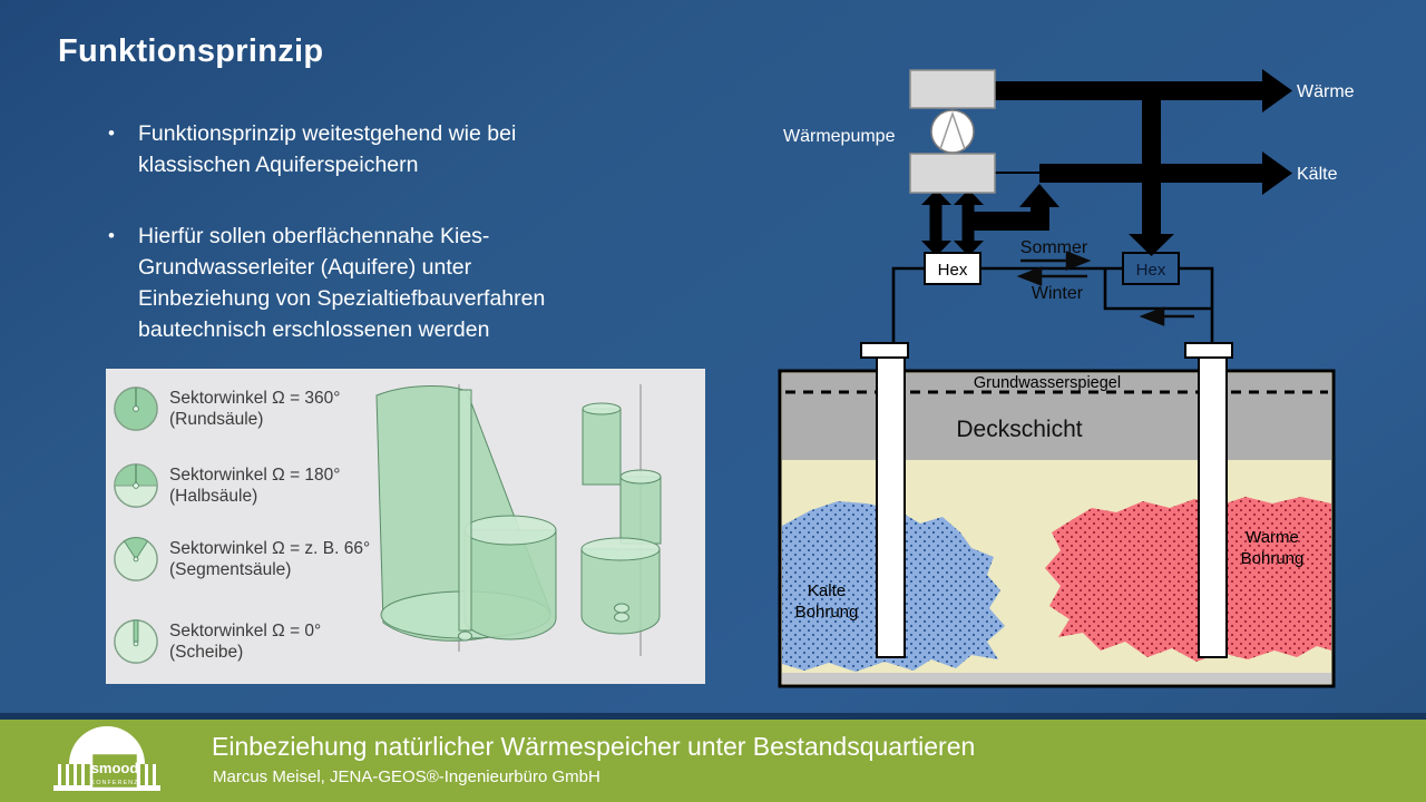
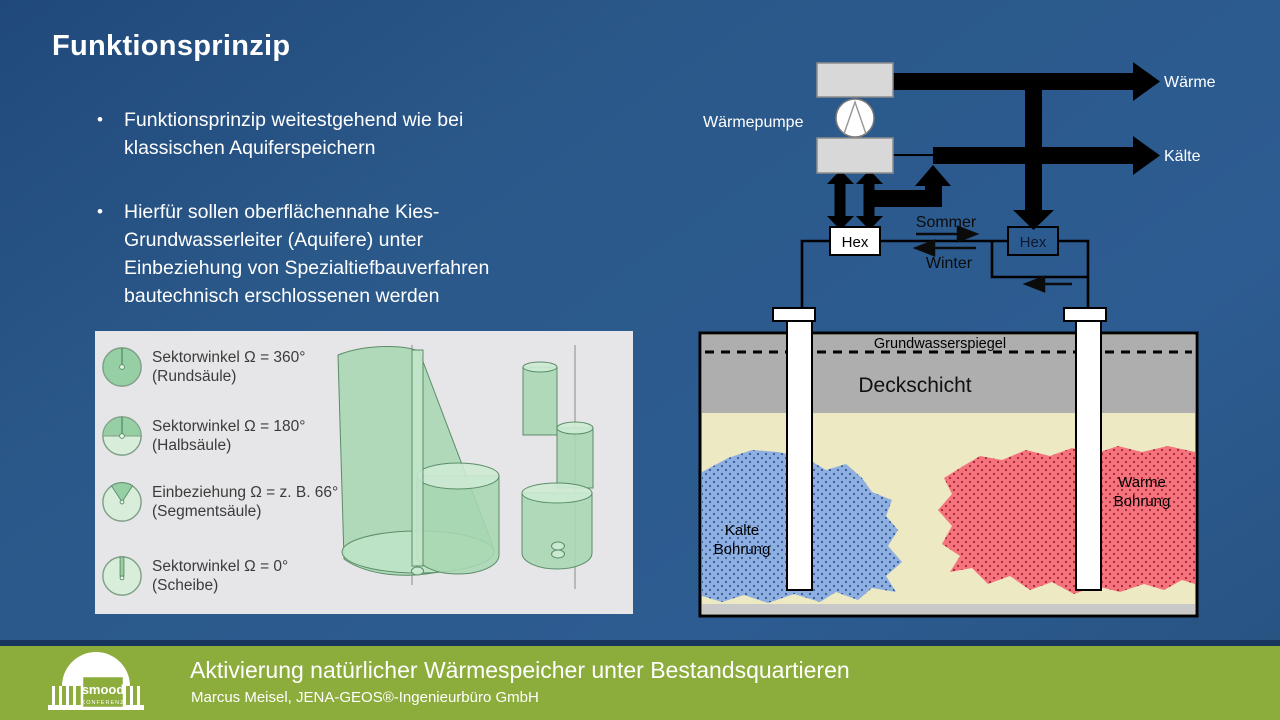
  Funktionsprinzip
  •
  Funktionsprinzip weitestgehend wie bei
  klassischen Aquiferspeichern
  •
  Hierfür sollen oberflächennahe Kies-
  Grundwasserleiter (Aquifere) unter
  Einbeziehung von Spezialtiefbauverfahren
  bautechnisch erschlossenen werden
  Sektorwinkel Ω = 360°
  (Rundsäule)
  Sektorwinkel Ω = 180°
  (Halbsäule)
- Sektorwinkel Ω = z. B. 66°
+ Einbeziehung Ω = z. B. 66°
  (Segmentsäule)
  Sektorwinkel Ω = 0°
  (Scheibe)
  Wärmepumpe
  Wärme
  Kälte
  Hex
  Hex
  Sommer
  Winter
  Grundwasserspiegel
  Deckschicht
  Kalte
  Bohrung
  Warme
  Bohrung
  smood
- Einbeziehung natürlicher Wärmespeicher unter Bestandsquartieren
+ Aktivierung natürlicher Wärmespeicher unter Bestandsquartieren
  Marcus Meisel, JENA-GEOS®-Ingenieurbüro GmbH
